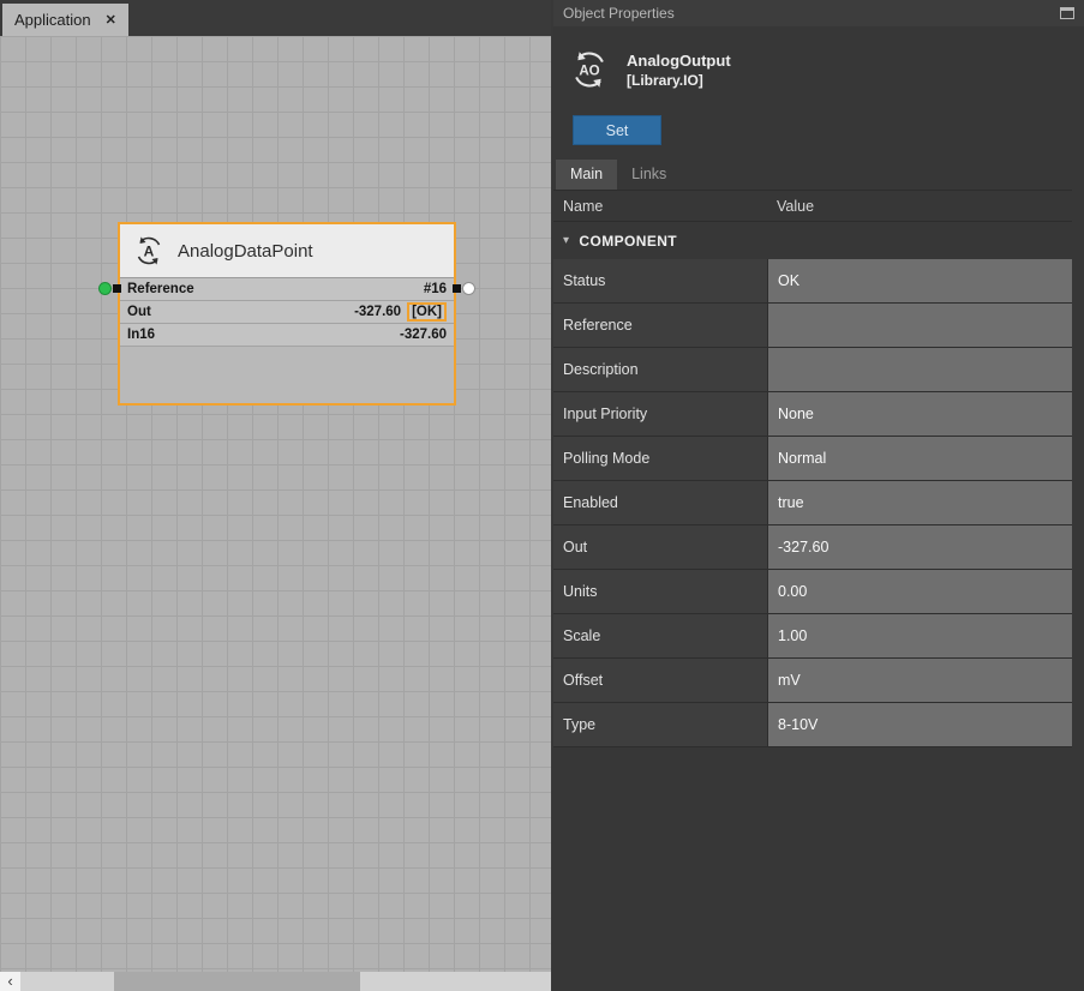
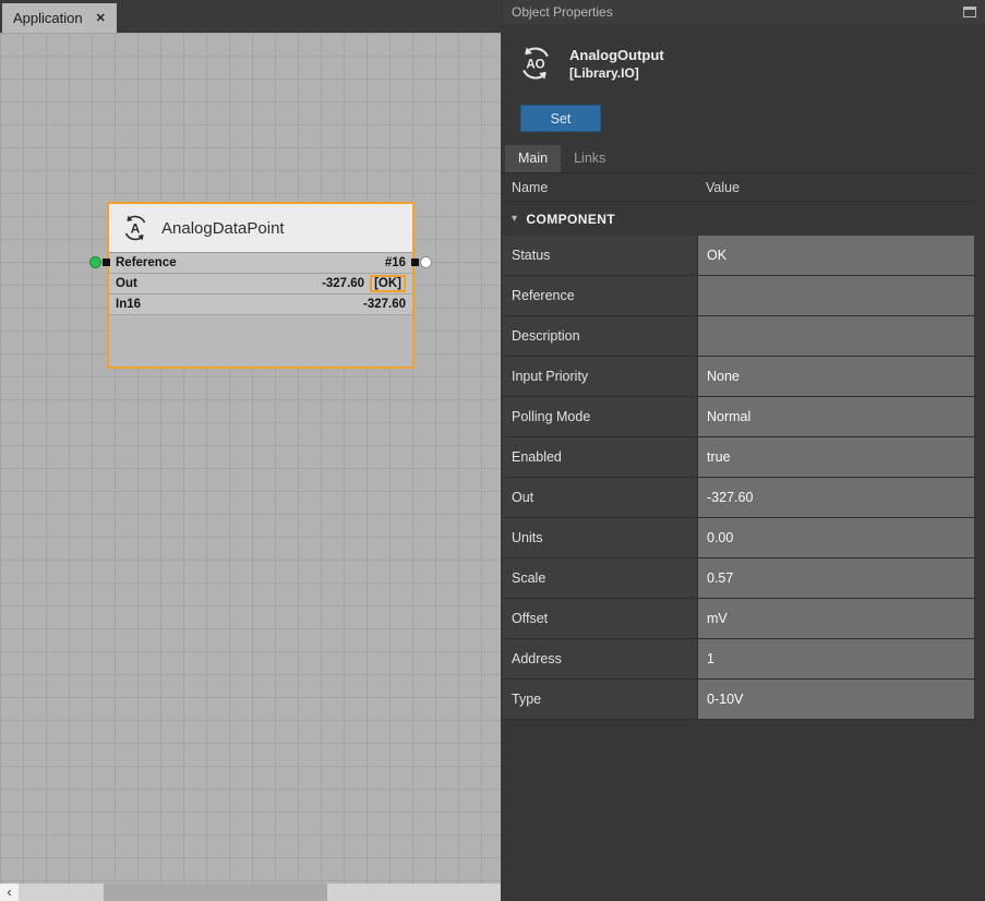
  Application
  ✕
  A
  AnalogDataPoint
  Reference
  #16
  Out
  -327.60
  [OK]
  In16
  -327.60
  ‹
  Object Properties
  AO
  AnalogOutput
  [Library.IO]
  Set
  Main
  Links
  Name
  Value
  ▾
  COMPONENT
  Status
  OK
  Reference
  Description
  Input Priority
  None
  Polling Mode
  Normal
  Enabled
  true
  Out
  -327.60
  Units
  0.00
  Scale
- 1.00
+ 0.57
  Offset
  mV
+ Address
+ 1
  Type
- 8-10V
+ 0-10V
